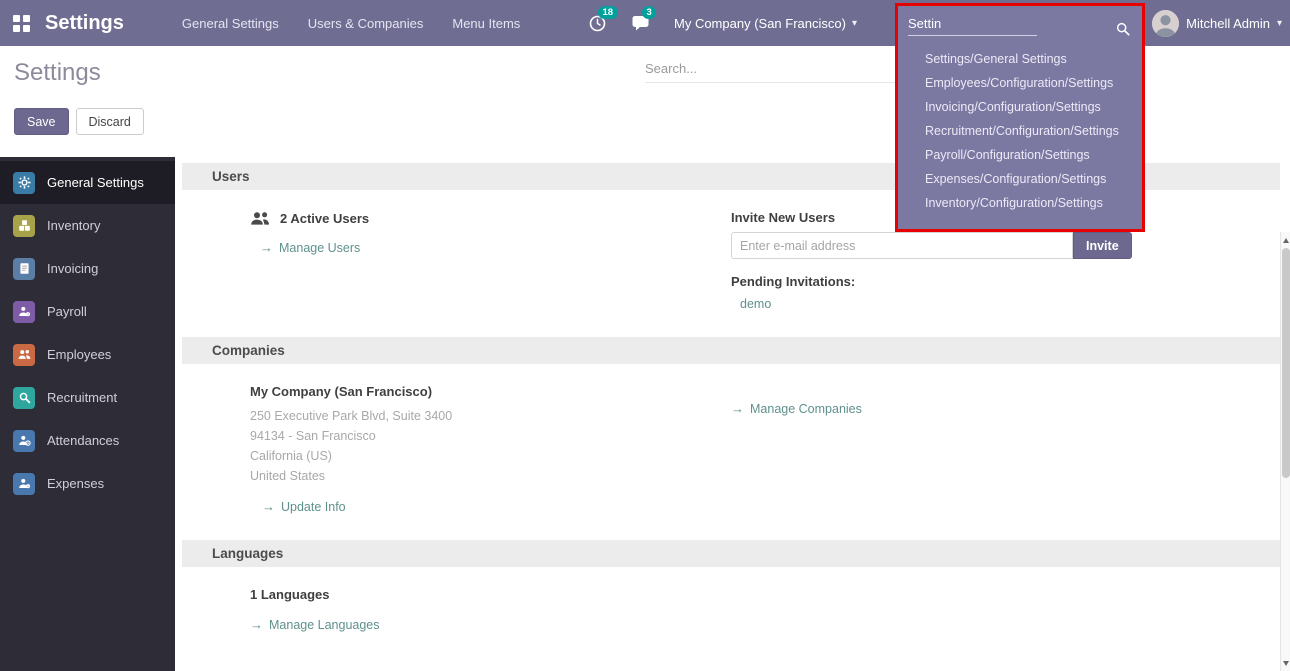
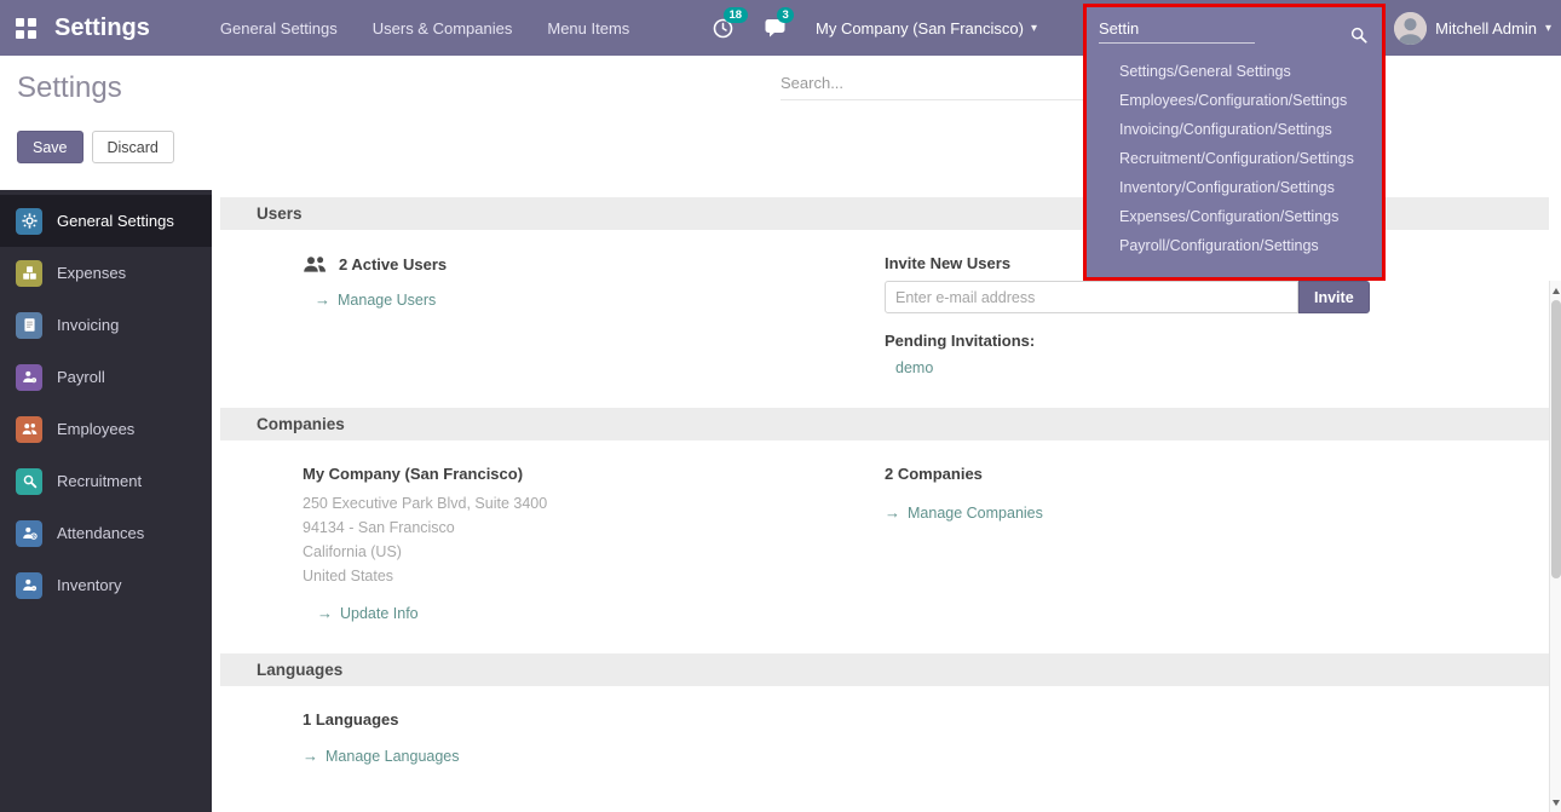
  Settings
  General Settings
  Users & Companies
  Menu Items
  18
  3
  My Company (San Francisco)
  ▾
  Mitchell Admin
  ▾
  Settin
  Settings/General Settings
  Employees/Configuration/Settings
  Invoicing/Configuration/Settings
  Recruitment/Configuration/Settings
- Payroll/Configuration/Settings
+ Inventory/Configuration/Settings
  Expenses/Configuration/Settings
- Inventory/Configuration/Settings
+ Payroll/Configuration/Settings
  Settings
  Save
  Discard
  Search...
  General Settings
- Inventory
+ Expenses
  Invoicing
  Payroll
  Employees
  Recruitment
  Attendances
- Expenses
+ Inventory
  Users
  2 Active Users
  →
  Manage Users
  Invite New Users
  Enter e-mail address
  Invite
  Pending Invitations:
  demo
  Companies
  My Company (San Francisco)
  250 Executive Park Blvd, Suite 3400
  94134 - San Francisco
  California (US)
  United States
  →
  Update Info
+ 2 Companies
  →
  Manage Companies
  Languages
  1 Languages
  →
  Manage Languages
